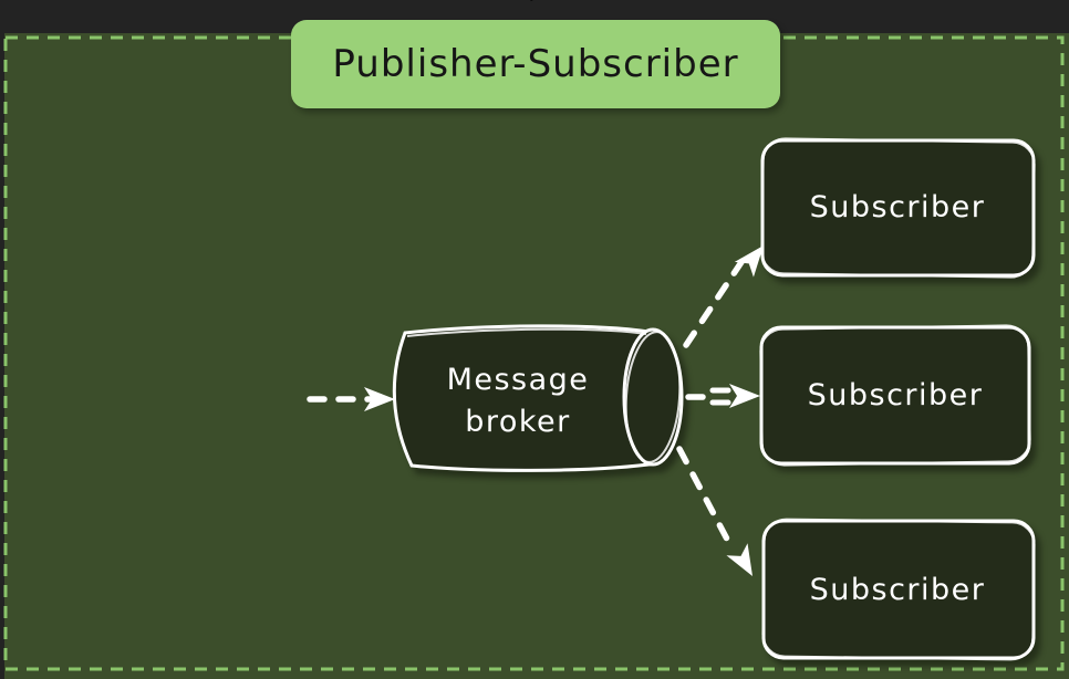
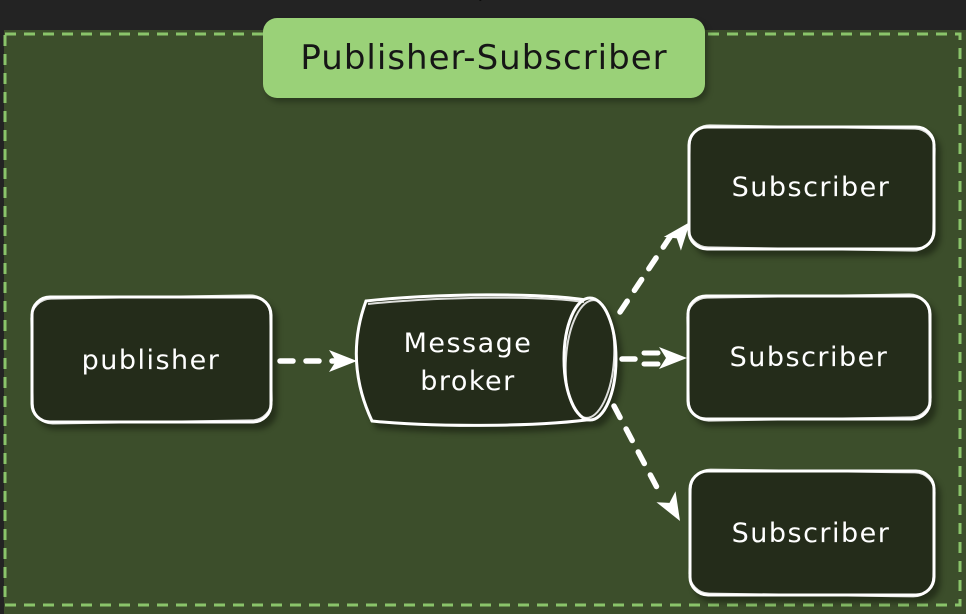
  `
  Publisher-Subscriber
+ publisher
  Message
  broker
  Subscriber
  Subscriber
  Subscriber
